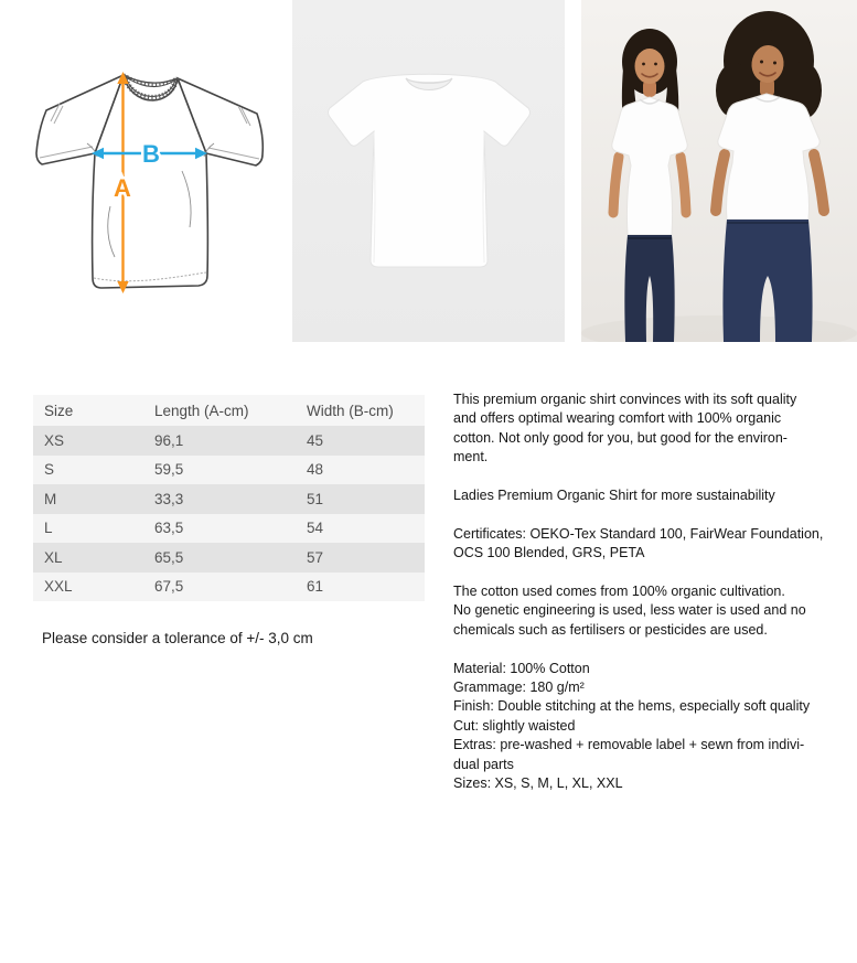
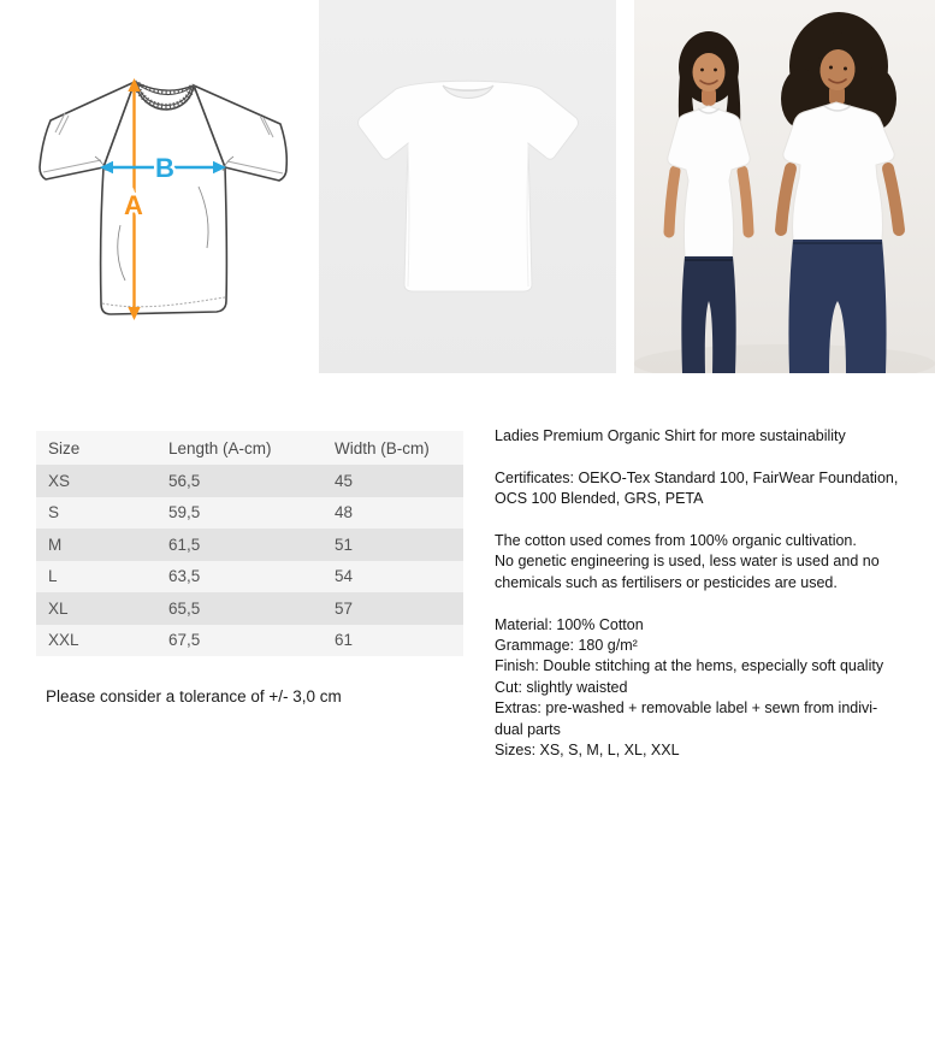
  A
  B
  Size
  Length (A-cm)
  Width (B-cm)
  XS
- 96,1
+ 56,5
  45
  S
  59,5
  48
  M
- 33,3
+ 61,5
  51
  L
  63,5
  54
  XL
  65,5
  57
  XXL
  67,5
  61
  Please consider a tolerance of +/- 3,0 cm
- This premium organic shirt convinces with its soft quality
- and offers optimal wearing comfort with 100% organic
- cotton. Not only good for you, but good for the environ-
- ment.
  Ladies Premium Organic Shirt for more sustainability
  Certificates: OEKO-Tex Standard 100, FairWear Foundation,
  OCS 100 Blended, GRS, PETA
  The cotton used comes from 100% organic cultivation.
  No genetic engineering is used, less water is used and no
  chemicals such as fertilisers or pesticides are used.
  Material: 100% Cotton
  Grammage: 180 g/m²
  Finish: Double stitching at the hems, especially soft quality
  Cut: slightly waisted
  Extras: pre-washed + removable label + sewn from indivi-
  dual parts
  Sizes: XS, S, M, L, XL, XXL
